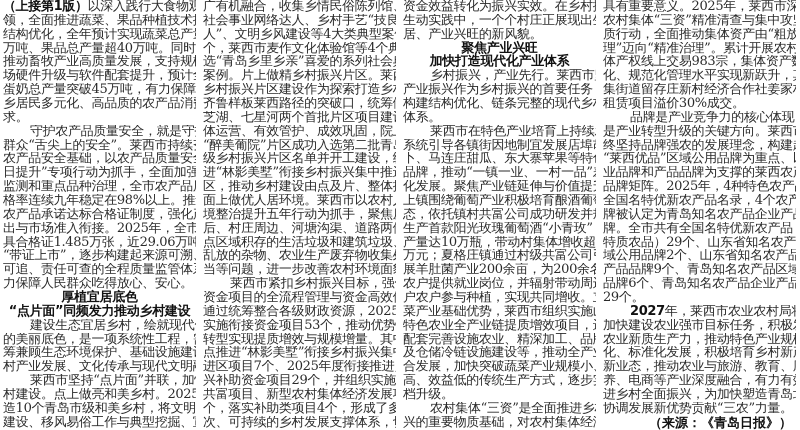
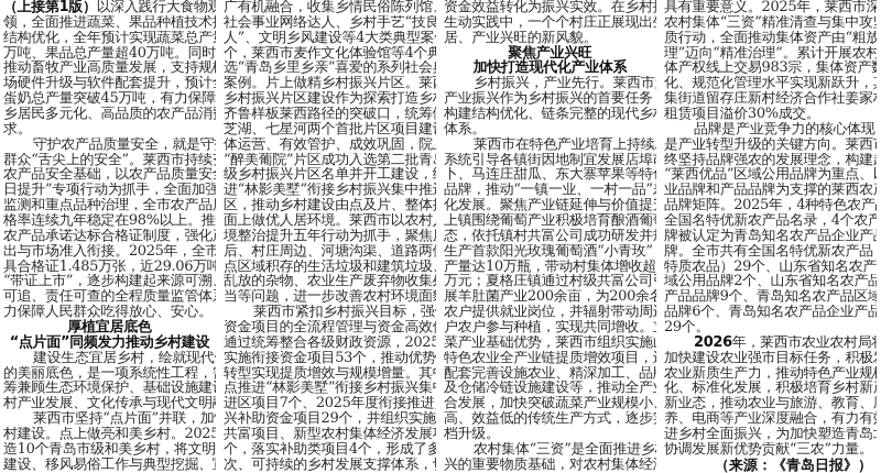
  （上接第1版）以深入践行大食物观
  领，全面推进蔬菜、果品种植技术
  结构优化，全年预计实现蔬菜总产
  万吨、果品总产量超40万吨。同时
  推动畜牧产业高质量发展，支持规
  场硬件升级与软件配套提升，预计
  蛋奶总产量突破45万吨，有力保障
  乡居民多元化、高品质的农产品消
  求。
  守护农产品质量安全，就是守
  群众“舌尖上的安全”。莱西市持续
  农产品安全基础，以农产品质量安
  日提升”专项行动为抓手，全面加强
  监测和重点品种治理，全市农产品
  格率连续九年稳定在98%以上。推
  农产品承诺达标合格证制度，强化
  出与市场准入衔接。2025年，全市
  具合格证1.485万张，近29.06万吨
  “带证上市”，逐步构建起来源可溯
  可追、责任可查的全程质量监管体
  力保障人民群众吃得放心、安心。
  厚植宜居底色
  “点片面”同频发力推动乡村建设
  建设生态宜居乡村，绘就现代
  的美丽底色，是一项系统性工程，
  筹兼顾生态环境保护、基础设施建
  村产业发展、文化传承与现代文明
  莱西市坚持“点片面”并联，加
  村建设。点上做亮和美乡村。2025
  造10个青岛市级和美乡村，将文明
  建设、移风易俗工作与典型挖掘、
  广有机融合，收集乡情民俗陈列馆
  社会事业网络达人、乡村手艺“技良
  人”、文明乡风建设等4大类典型案
  个，莱西市麦作文化体验馆等4个典
  选“青岛乡里乡亲”喜爱的系列社会
  案例。片上做精乡村振兴片区。莱
  乡村振兴片区建设作为探索打造乡
  齐鲁样板莱西路径的突破口，统筹
  芝湖、七星河两个首批片区项目建
  体运营、有效管护、成效巩固，院
  “醉美葡院”片区成功入选第二批青
  级乡村振兴片区名单并开工建设，
  进“林影美墅”衔接乡村振兴集中推
  区，推动乡村建设由点及片、整体
  面上做优人居环境。莱西市以农村
  境整治提升五年行动为抓手，聚焦
  后、村庄周边、河塘沟渠、道路两
  点区域积存的生活垃圾和建筑垃圾
  乱放的杂物、农业生产废弃物收集
  当等问题，进一步改善农村环境面
  莱西市紧扣乡村振兴目标，强
  资金项目的全流程管理与资金高效
  通过统筹整合各级财政资源，2025
  实施衔接资金项目53个，推动优势
  转型实现提质增效与规模增量。其
  点推进“林影美墅”衔接乡村振兴集
  进区项目7个、2025年度衔接推进
  兴补助资金项目29个，并组织实施
  共富项目、新型农村集体经济发展
  个，落实补助类项目4个，形成了多
  次、可持续的乡村发展支撑体系，
  资金效益转化为振兴实效。在乡村
  生动实践中，一个个村庄正展现出
  居、产业兴旺的新风貌。
  聚焦产业兴旺
  加快打造现代化产业体系
  乡村振兴，产业先行。莱西市
  产业振兴作为乡村振兴的首要任务
  构建结构优化、链条完整的现代乡
  体系。
  莱西市在特色产业培育上持续
  系统引导各镇街因地制宜发展店埠
  卜、马连庄甜瓜、东大寨苹果等特
  品牌，推动“一镇一业、一村一品”
  化发展。聚焦产业链延伸与价值提
  上镇围绕葡萄产业积极培育酿酒葡
  态，依托镇村共富公司成功研发并
  生产首款阳光玫瑰葡萄酒“小青玫”
  产量达10万瓶，带动村集体增收超
  万元；夏格庄镇通过村级共富公司
  展羊肚菌产业200余亩，为200余
  农户提供就业岗位，并辐射带动周
  户农户参与种植，实现共同增收。
  菜产业基础优势，莱西市组织实施
  特色农业全产业链提质增效项目，
  配套完善设施农业、精深加工、品
  及仓储冷链设施建设等，推动全产
  合发展，加快突破蔬菜产业规模小
  高、效益低的传统生产方式，逐步
  档升级。
  农村集体“三资”是全面推进乡
  兴的重要物质基础，对农村集体经
  具有重要意义。2025年，莱西市深
  农村集体“三资”精准清查与集中攻
  质行动，全面推动集体资产由“粗放
  理”迈向“精准治理”。累计开展农村
  体产权线上交易983宗，集体资产
  化、规范化管理水平实现新跃升，
  集街道留存庄新村经济合作社姜家
  租赁项目溢价30%成交。
  品牌是产业竞争力的核心体现
  是产业转型升级的关键方向。莱西
  终坚持品牌强农的发展理念，构建
  “莱西优品”区域公用品牌为重点、
  业品牌和产品品牌为支撑的莱西农
  品牌矩阵。2025年，4种特色农产
  全国名特优新农产品名录，4个农产
  牌被认定为青岛知名农产品企业产
  牌。全市共有全国名特优新农产品
  特质农品）29个、山东省知名农产
  域公用品牌2个、山东省知名农产品
  产品品牌9个、青岛知名农产品区域
  品牌6个、青岛知名农产品企业产品
  29个。
- 2027年，莱西市农业农村局
+ 2026年，莱西市农业农村局
  加快建设农业强市目标任务，积极
  农业新质生产力，推动特色产业规
  化、标准化发展，积极培育乡村新
  新业态，推动农业与旅游、教育、
  养、电商等产业深度融合，有力有
  进乡村全面振兴，为加快塑造青岛
  协调发展新优势贡献“三农”力量。
  （来源：《青岛日报》）
